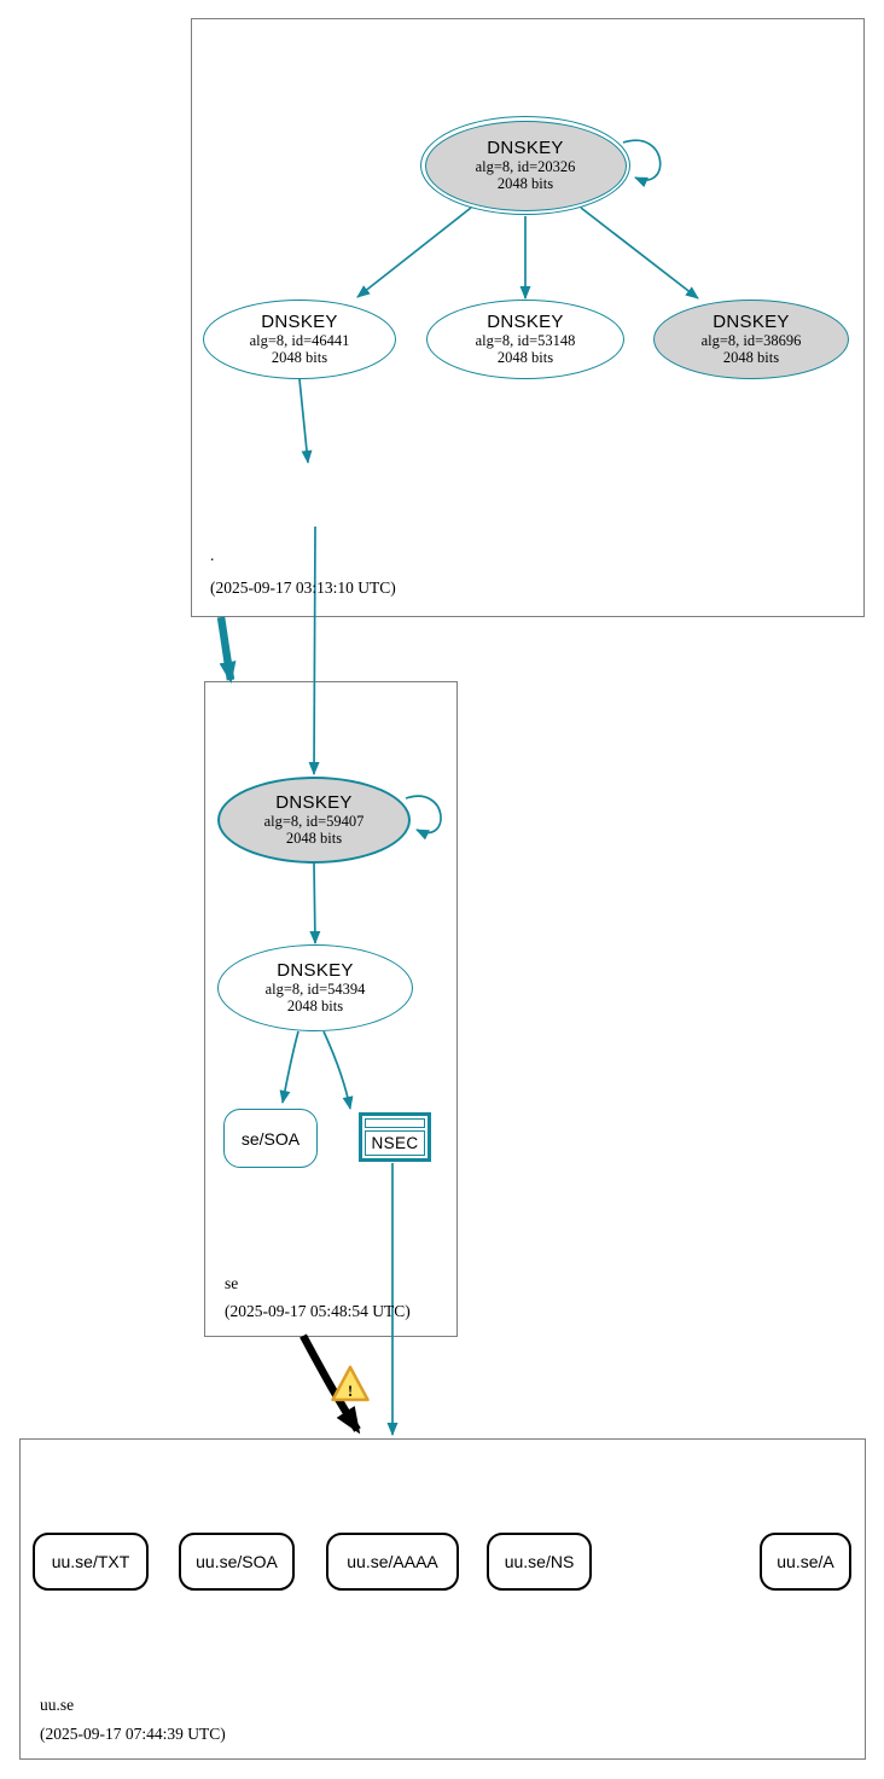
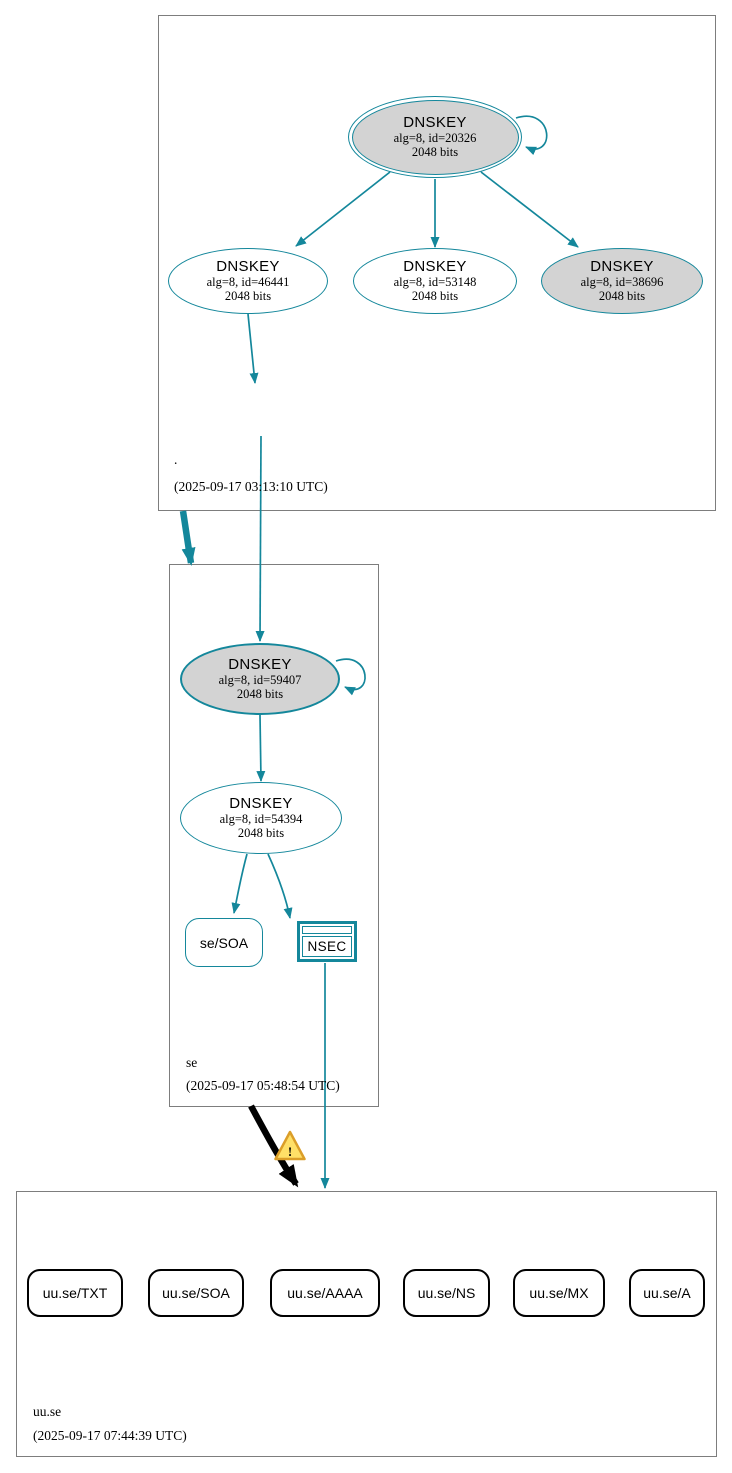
  !
  DNSKEY
  alg=8, id=20326
  2048 bits
  DNSKEY
  alg=8, id=46441
  2048 bits
  DNSKEY
  alg=8, id=53148
  2048 bits
  DNSKEY
  alg=8, id=38696
  2048 bits
  .
  (2025-09-17 03:13:10 UTC)
  DNSKEY
  alg=8, id=59407
  2048 bits
  DNSKEY
  alg=8, id=54394
  2048 bits
  se/SOA
  NSEC
  se
  (2025-09-17 05:48:54 UTC)
  uu.se/TXT
  uu.se/SOA
  uu.se/AAAA
  uu.se/NS
+ uu.se/MX
  uu.se/A
  uu.se
  (2025-09-17 07:44:39 UTC)
